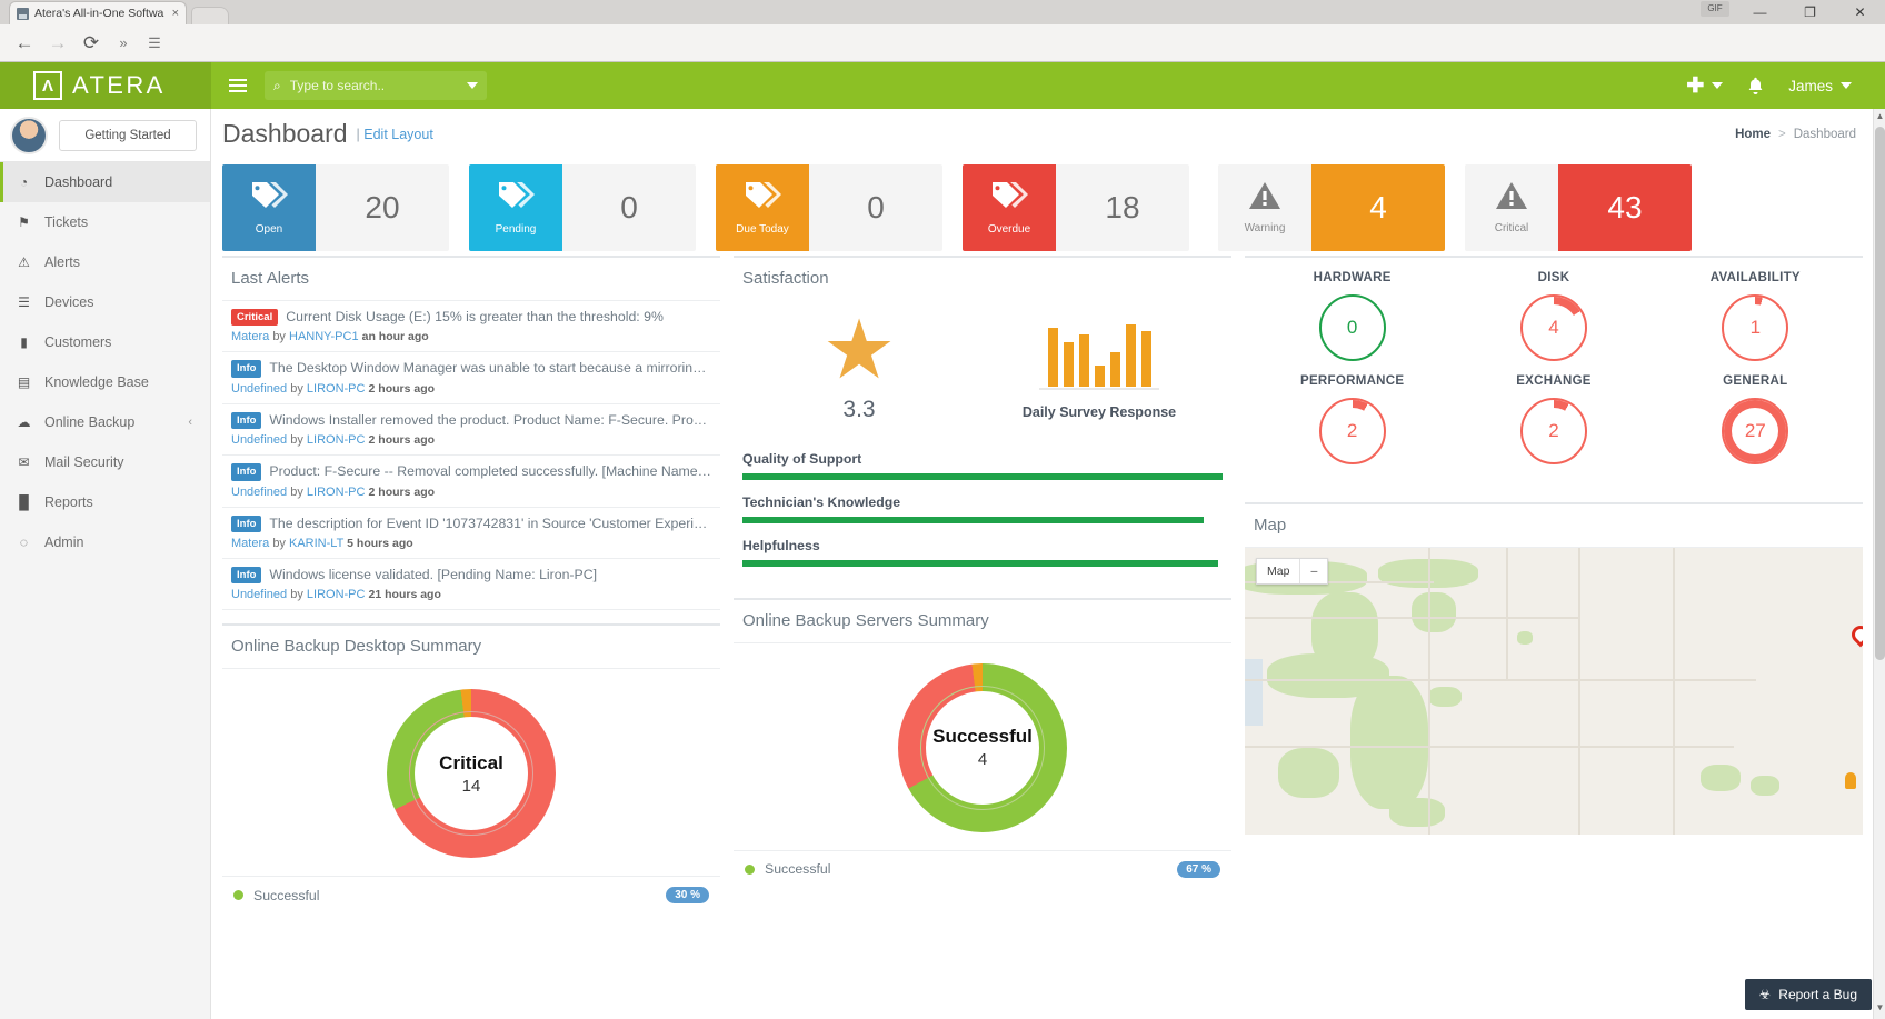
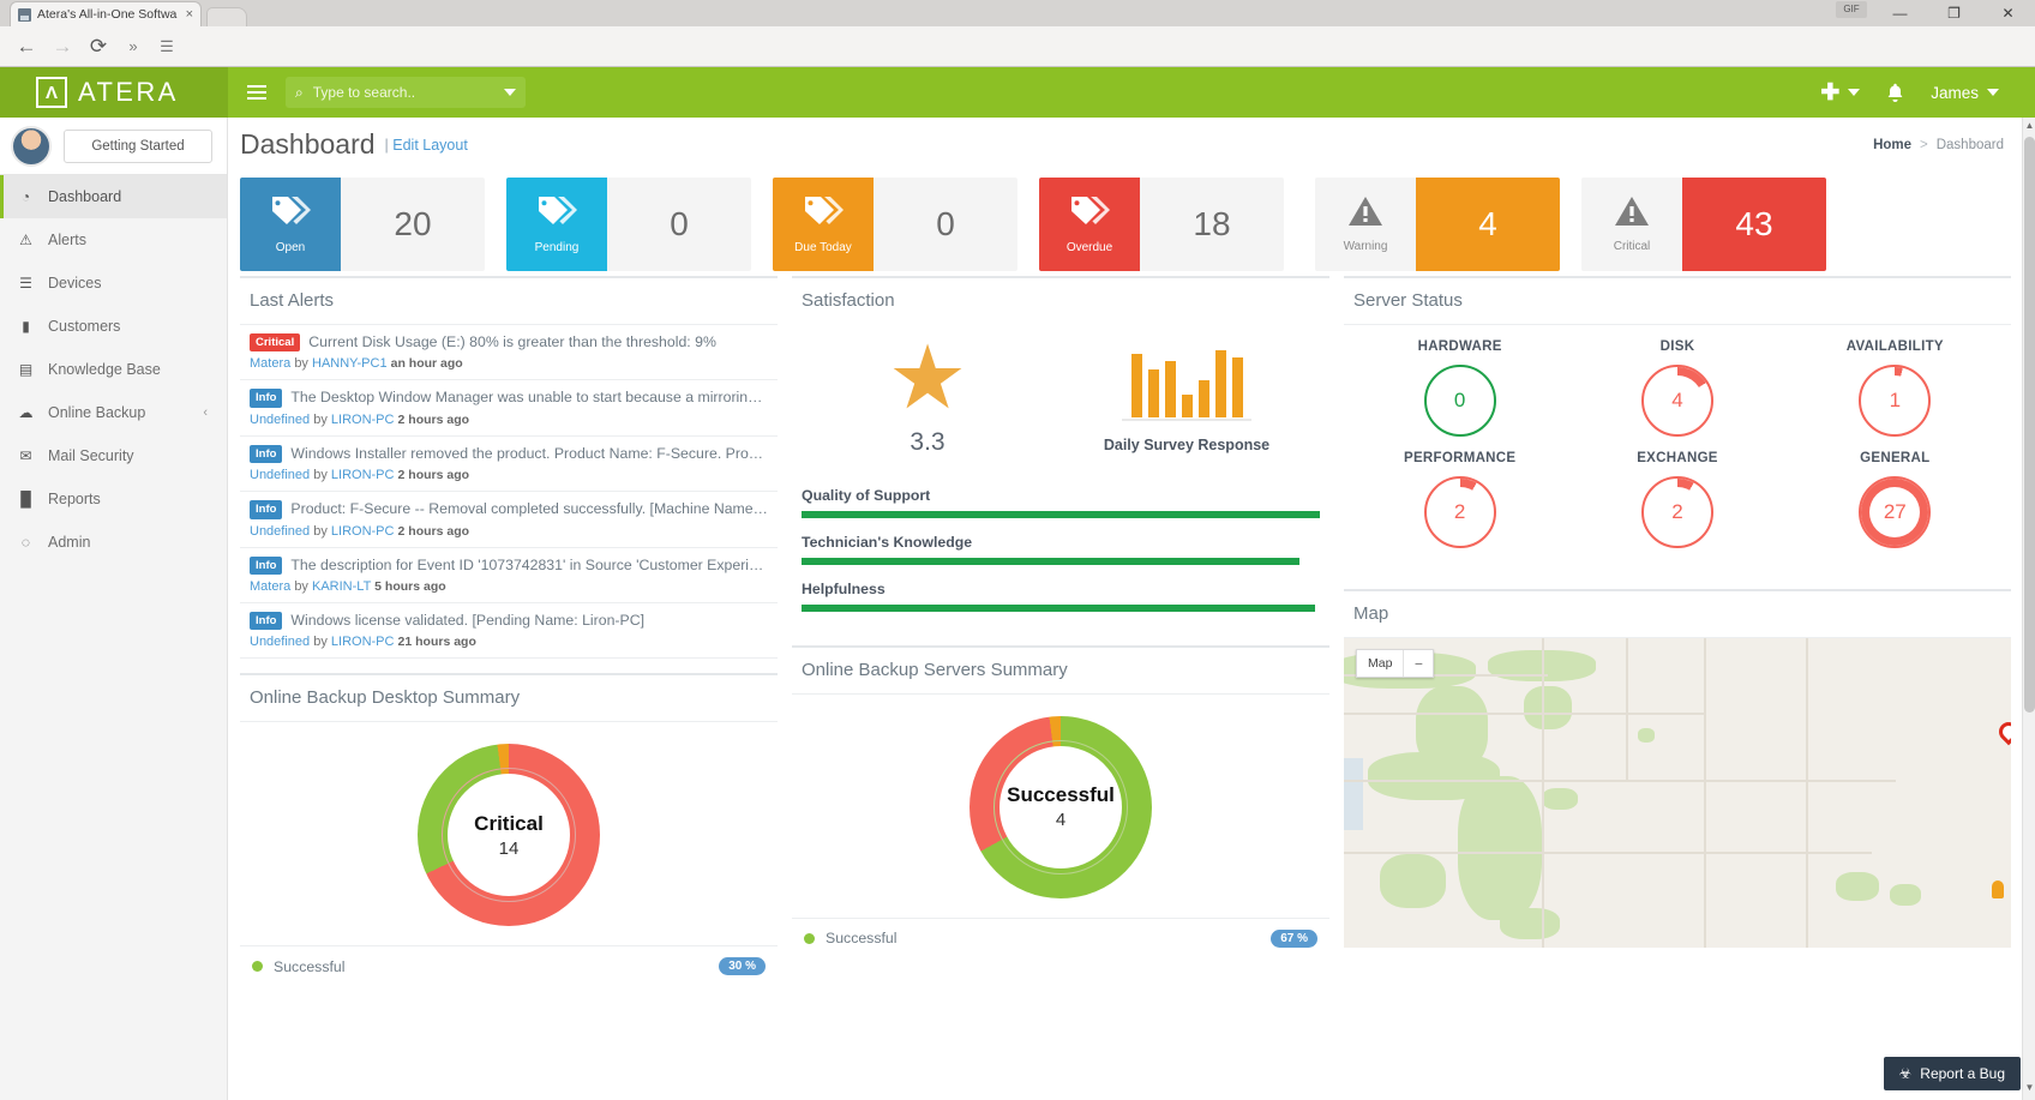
  Atera's All-in-One Softwa
  ×
  GIF
  —
  ❐
  ✕
  ←
  →
  ⟳
  »
  ☰
  Λ
  ATERA
  ⌕
  Type to search..
  ✚
  James
  Getting Started
  ◔
  Dashboard
- ⚑
- Tickets
  ⚠
  Alerts
  ☰
  Devices
  ▮
  Customers
  ▤
  Knowledge Base
  ☁
  Online Backup
  ‹
  ✉
  Mail Security
  █
  Reports
  ◌
  Admin
  Dashboard
  | Edit Layout
  Home
  >
  Dashboard
  Open
  20
  Pending
  0
  Due Today
  0
  Overdue
  18
  Warning
  4
  Critical
  43
  Last Alerts
  Critical
- Current Disk Usage (E:) 15% is greater than the threshold: 9%
+ Current Disk Usage (E:) 80% is greater than the threshold: 9%
  Matera by HANNY-PC1 an hour ago
  Info
  The Desktop Window Manager was unable to start because a mirroring d
  Undefined by LIRON-PC 2 hours ago
  Info
  Windows Installer removed the product. Product Name: F-Secure. Produ
  Undefined by LIRON-PC 2 hours ago
  Info
  Product: F-Secure -- Removal completed successfully. [Machine Name: L
  Undefined by LIRON-PC 2 hours ago
  Info
  The description for Event ID '1073742831' in Source 'Customer Experien
  Matera by KARIN-LT 5 hours ago
  Info
  Windows license validated. [Pending Name: Liron-PC]
  Undefined by LIRON-PC 21 hours ago
  Online Backup Desktop Summary
  Critical
  14
  Successful
  30 %
  Satisfaction
  ★
  3.3
  Daily Survey Response
  Quality of Support
  Technician's Knowledge
  Helpfulness
  Online Backup Servers Summary
  Successful
  4
  Successful
  67 %
+ Server Status
  HARDWARE
  0
  DISK
  4
  AVAILABILITY
  1
  PERFORMANCE
  2
  EXCHANGE
  2
  GENERAL
  27
  Map
  Map
  –
  ☣
  Report a Bug
  ▲
  ▼
